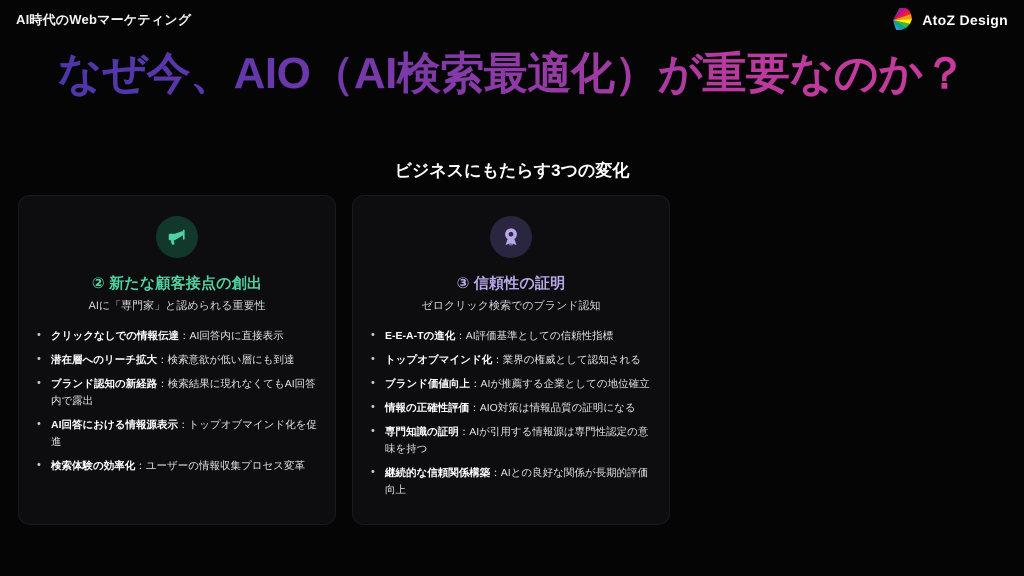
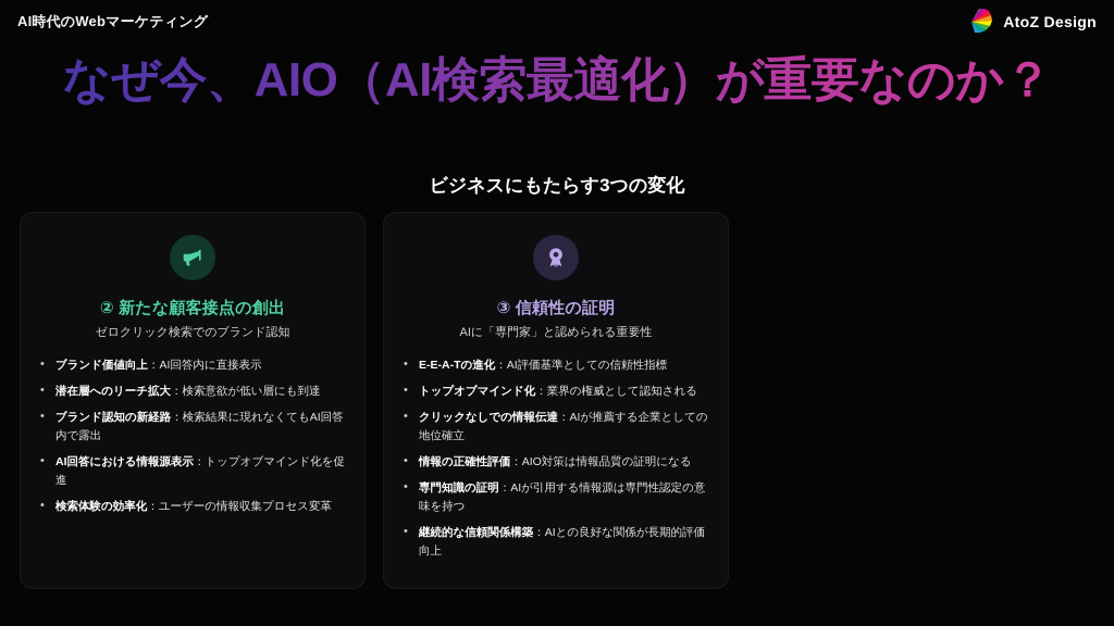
  AI時代のWebマーケティング
  AtoZ Design
  なぜ今、AIO（AI検索最適化）が重要なのか？
  ビジネスにもたらす3つの変化
  ② 新たな顧客接点の創出
- AIに「専門家」と認められる重要性
+ ゼロクリック検索でのブランド認知
- クリックなしでの情報伝達：AI回答内に直接表示
+ ブランド価値向上：AI回答内に直接表示
  潜在層へのリーチ拡大：検索意欲が低い層にも到達
  ブランド認知の新経路：検索結果に現れなくてもAI回答内で露出
  AI回答における情報源表示：トップオブマインド化を促進
  検索体験の効率化：ユーザーの情報収集プロセス変革
  ③ 信頼性の証明
- ゼロクリック検索でのブランド認知
+ AIに「専門家」と認められる重要性
  E-E-A-Tの進化：AI評価基準としての信頼性指標
  トップオブマインド化：業界の権威として認知される
- ブランド価値向上：AIが推薦する企業としての地位確立
+ クリックなしでの情報伝達：AIが推薦する企業としての地位確立
  情報の正確性評価：AIO対策は情報品質の証明になる
  専門知識の証明：AIが引用する情報源は専門性認定の意味を持つ
  継続的な信頼関係構築：AIとの良好な関係が長期的評価向上
